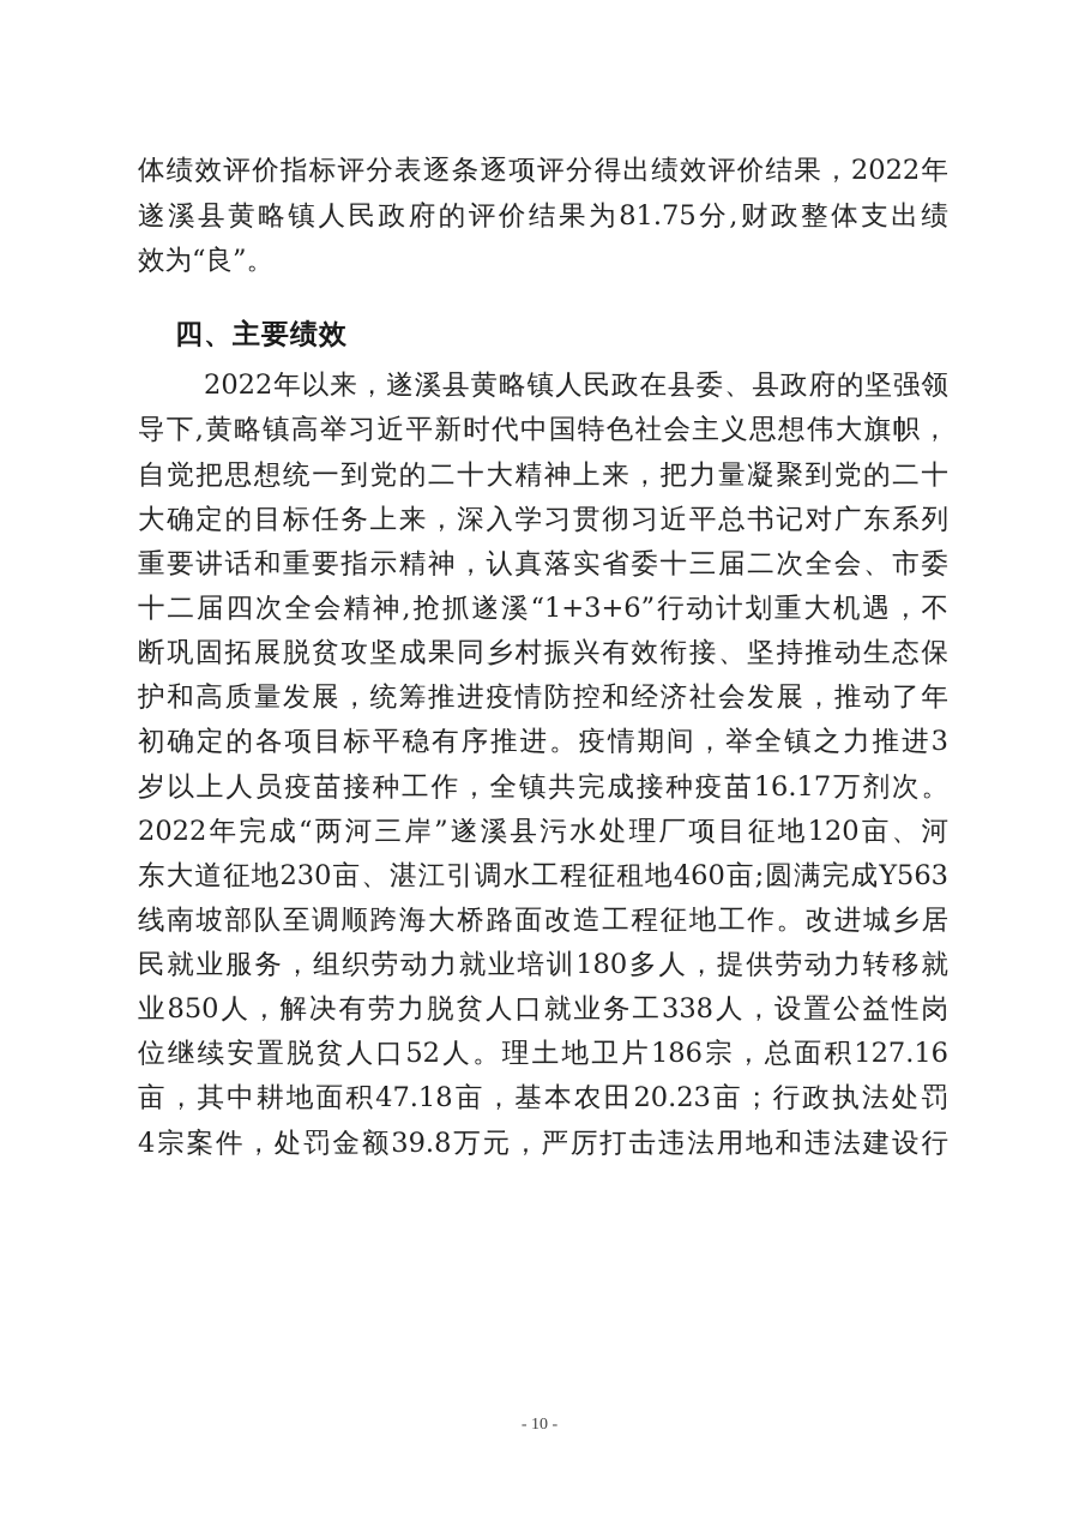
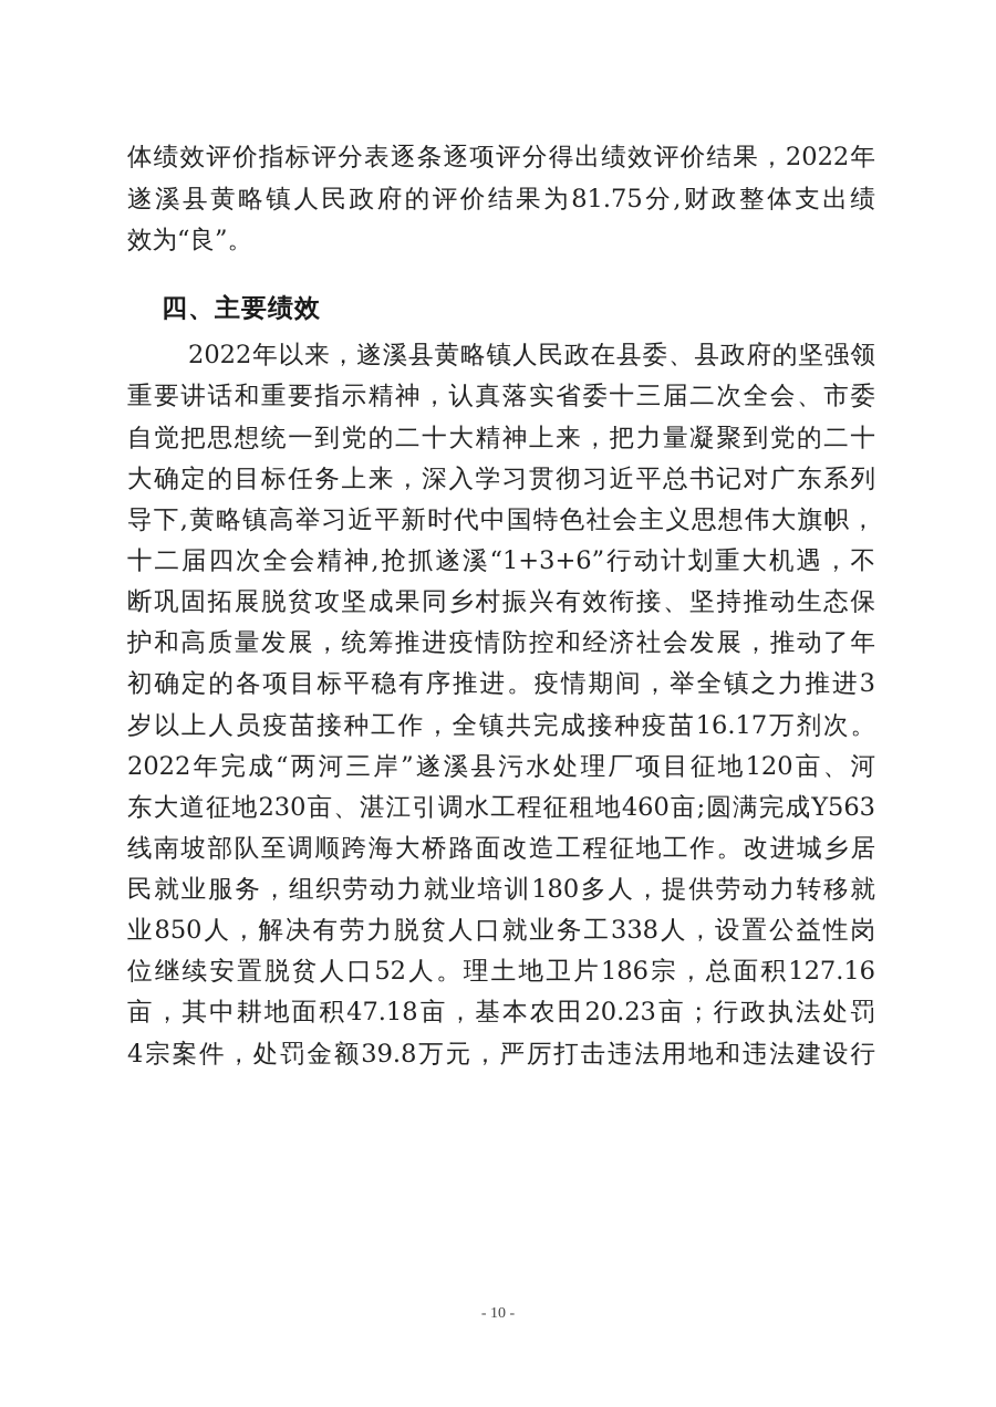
  体绩效评价指标评分表逐条逐项评分得出绩效评价结果，2022年
  遂溪县黄略镇人民政府的评价结果为81.75分,财政整体支出绩
  效为“良”。
  四、主要绩效
  2022年以来，遂溪县黄略镇人民政在县委、县政府的坚强领
- 导下,黄略镇高举习近平新时代中国特色社会主义思想伟大旗帜，
+ 重要讲话和重要指示精神，认真落实省委十三届二次全会、市委
  自觉把思想统一到党的二十大精神上来，把力量凝聚到党的二十
  大确定的目标任务上来，深入学习贯彻习近平总书记对广东系列
- 重要讲话和重要指示精神，认真落实省委十三届二次全会、市委
+ 导下,黄略镇高举习近平新时代中国特色社会主义思想伟大旗帜，
  十二届四次全会精神,抢抓遂溪“1+3+6”行动计划重大机遇，不
  断巩固拓展脱贫攻坚成果同乡村振兴有效衔接、坚持推动生态保
  护和高质量发展，统筹推进疫情防控和经济社会发展，推动了年
  初确定的各项目标平稳有序推进。疫情期间，举全镇之力推进3
  岁以上人员疫苗接种工作，全镇共完成接种疫苗16.17万剂次。
  2022年完成“两河三岸”遂溪县污水处理厂项目征地120亩、河
  东大道征地230亩、湛江引调水工程征租地460亩;圆满完成Y563
  线南坡部队至调顺跨海大桥路面改造工程征地工作。改进城乡居
  民就业服务，组织劳动力就业培训180多人，提供劳动力转移就
  业850人，解决有劳力脱贫人口就业务工338人，设置公益性岗
  位继续安置脱贫人口52人。理土地卫片186宗，总面积127.16
  亩，其中耕地面积47.18亩，基本农田20.23亩；行政执法处罚
  4宗案件，处罚金额39.8万元，严厉打击违法用地和违法建设行
  - 10 -
